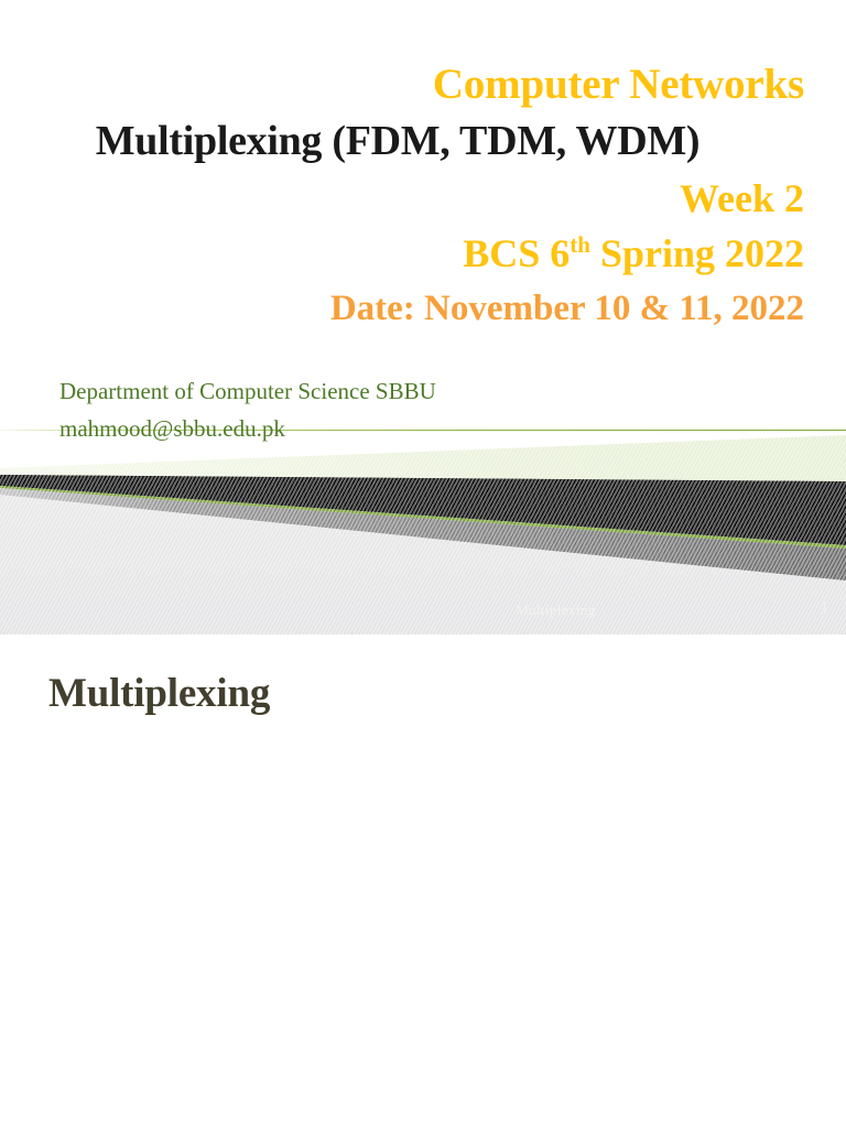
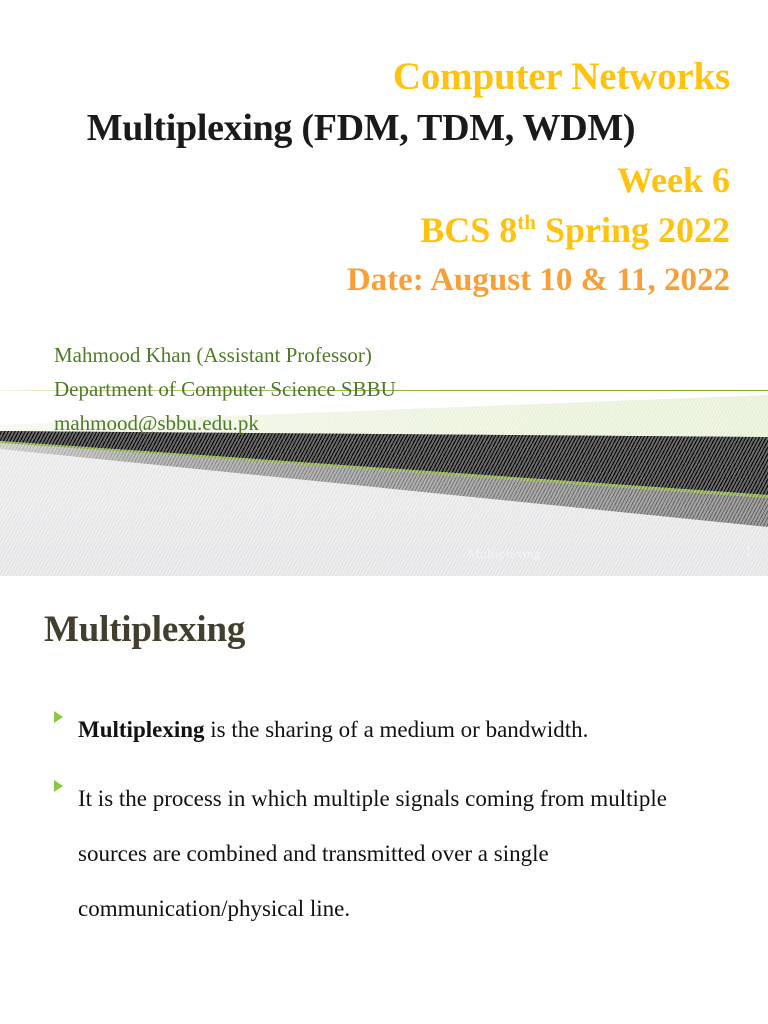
  Computer Networks
  Multiplexing (FDM, TDM, WDM)
- Week 2
+ Week 6
- BCS 6th Spring 2022
+ BCS 8th Spring 2022
- Date: November 10 & 11, 2022
+ Date: August 10 & 11, 2022
+ Mahmood Khan (Assistant Professor)
  Department of Computer Science SBBU
  mahmood@sbbu.edu.pk
  Multiplexing
+ Multiplexing is the sharing of a medium or bandwidth.
+ It is the process in which multiple signals coming from multiple sources are combined and transmitted over a single communication/physical line.
